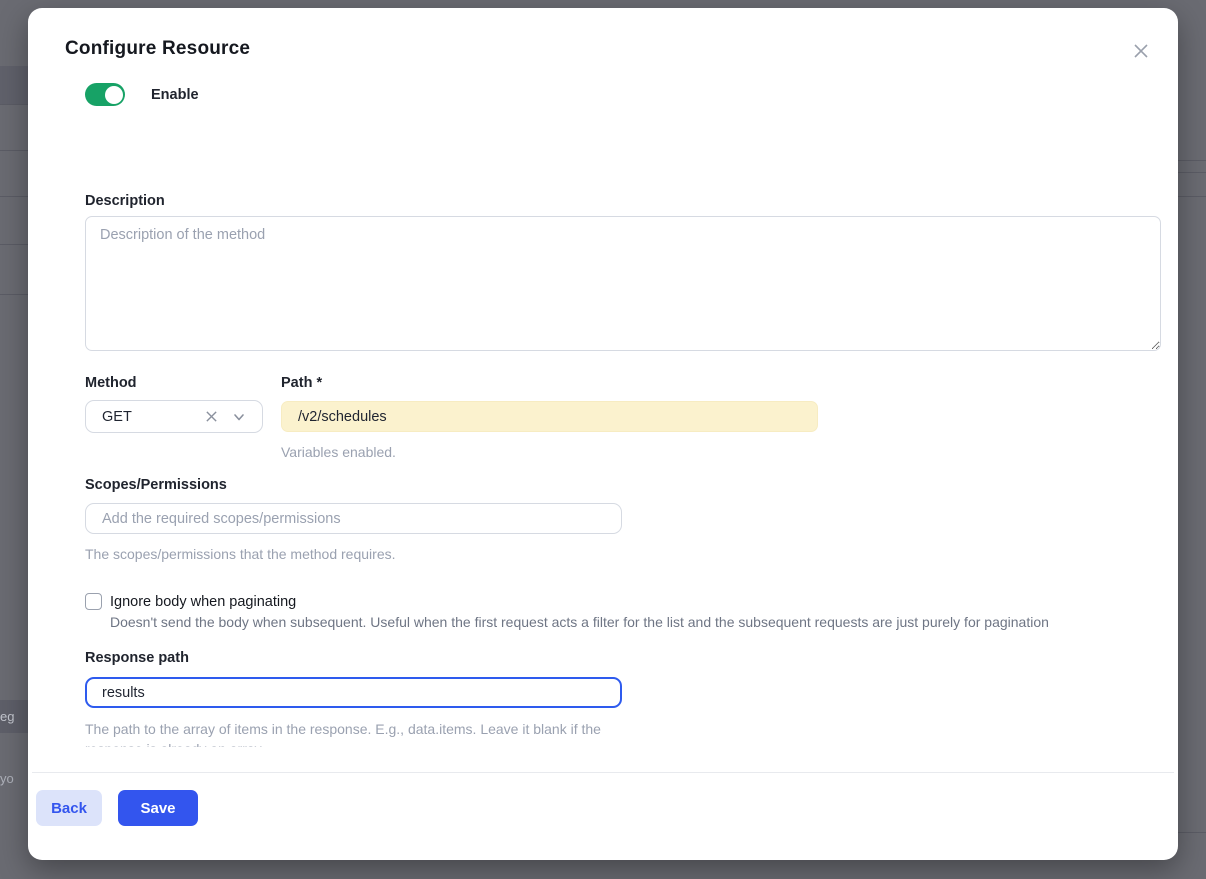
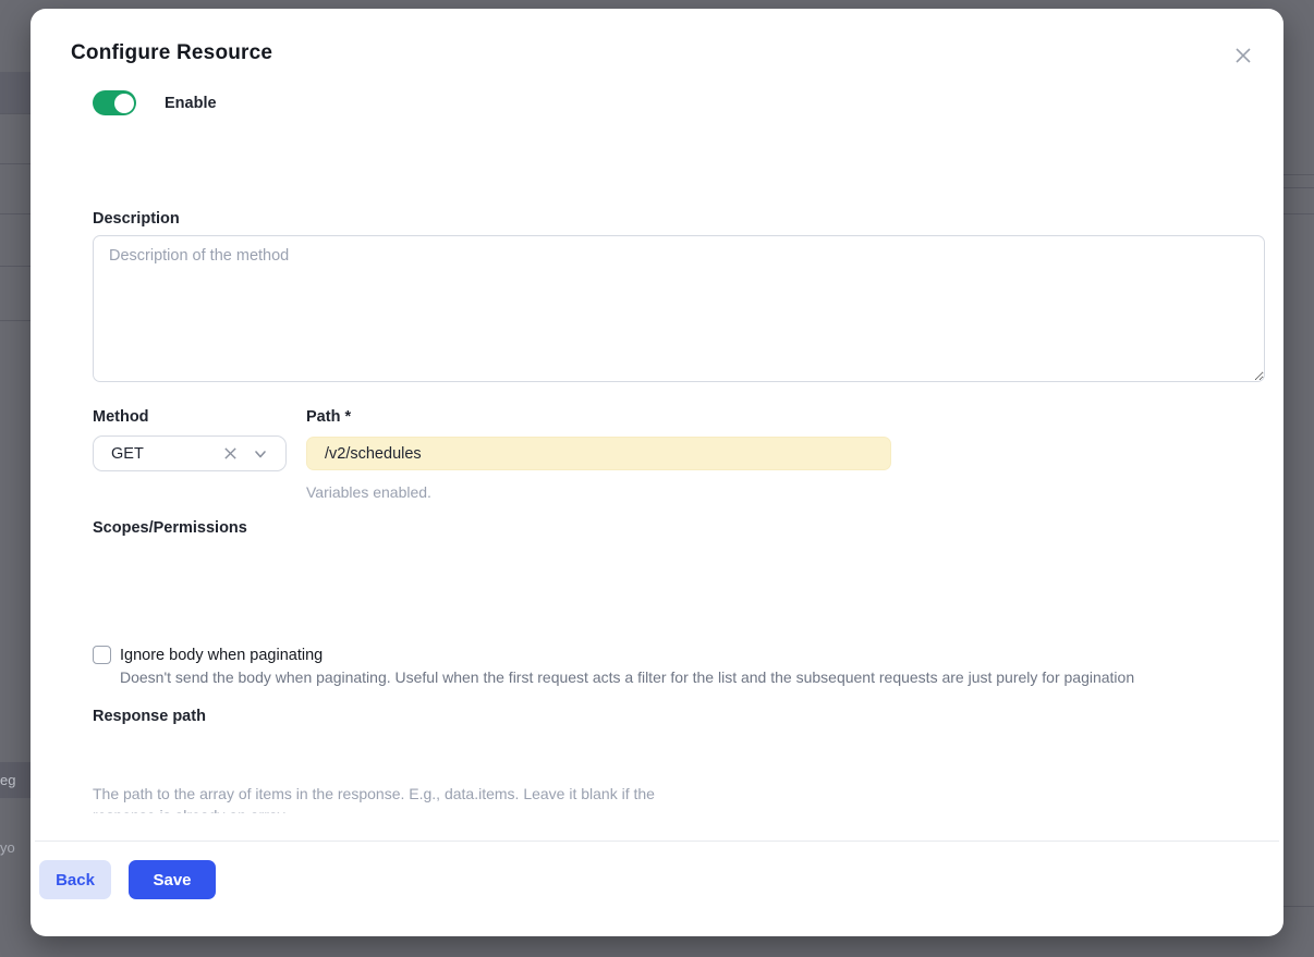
  eg
  yo
  Configure Resource
  Enable
  Description
  Description of the method
  Method
  Path *
  GET
  /v2/schedules
  Variables enabled.
  Scopes/Permissions
- Add the required scopes/permissions
- The scopes/permissions that the method requires.
  Ignore body when paginating
- Doesn't send the body when subsequent. Useful when the first request acts a filter for the list and the subsequent requests are just purely for pagination
+ Doesn't send the body when paginating. Useful when the first request acts a filter for the list and the subsequent requests are just purely for pagination
  Response path
- results
  The path to the array of items in the response. E.g., data.items. Leave it blank if the
  Back
  Save
